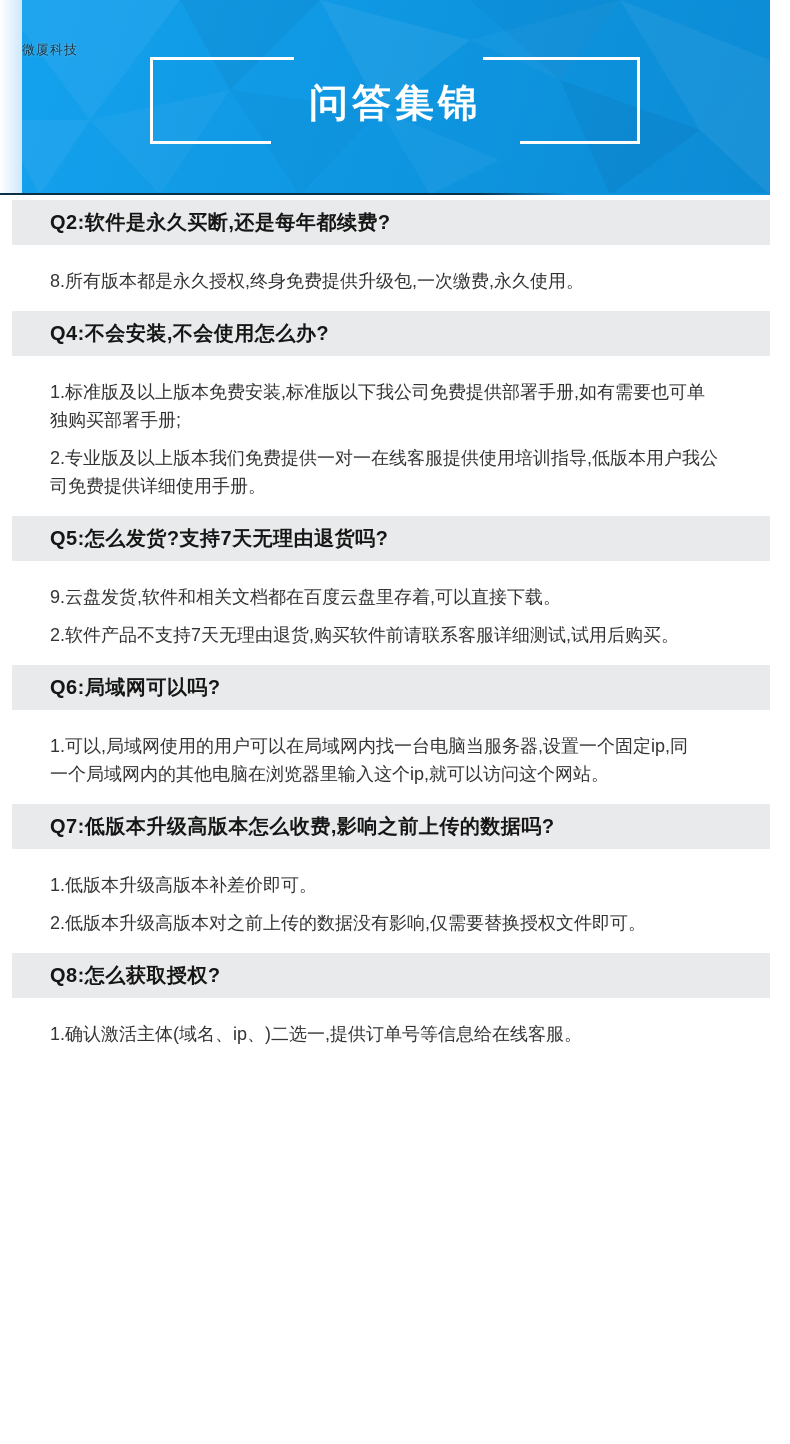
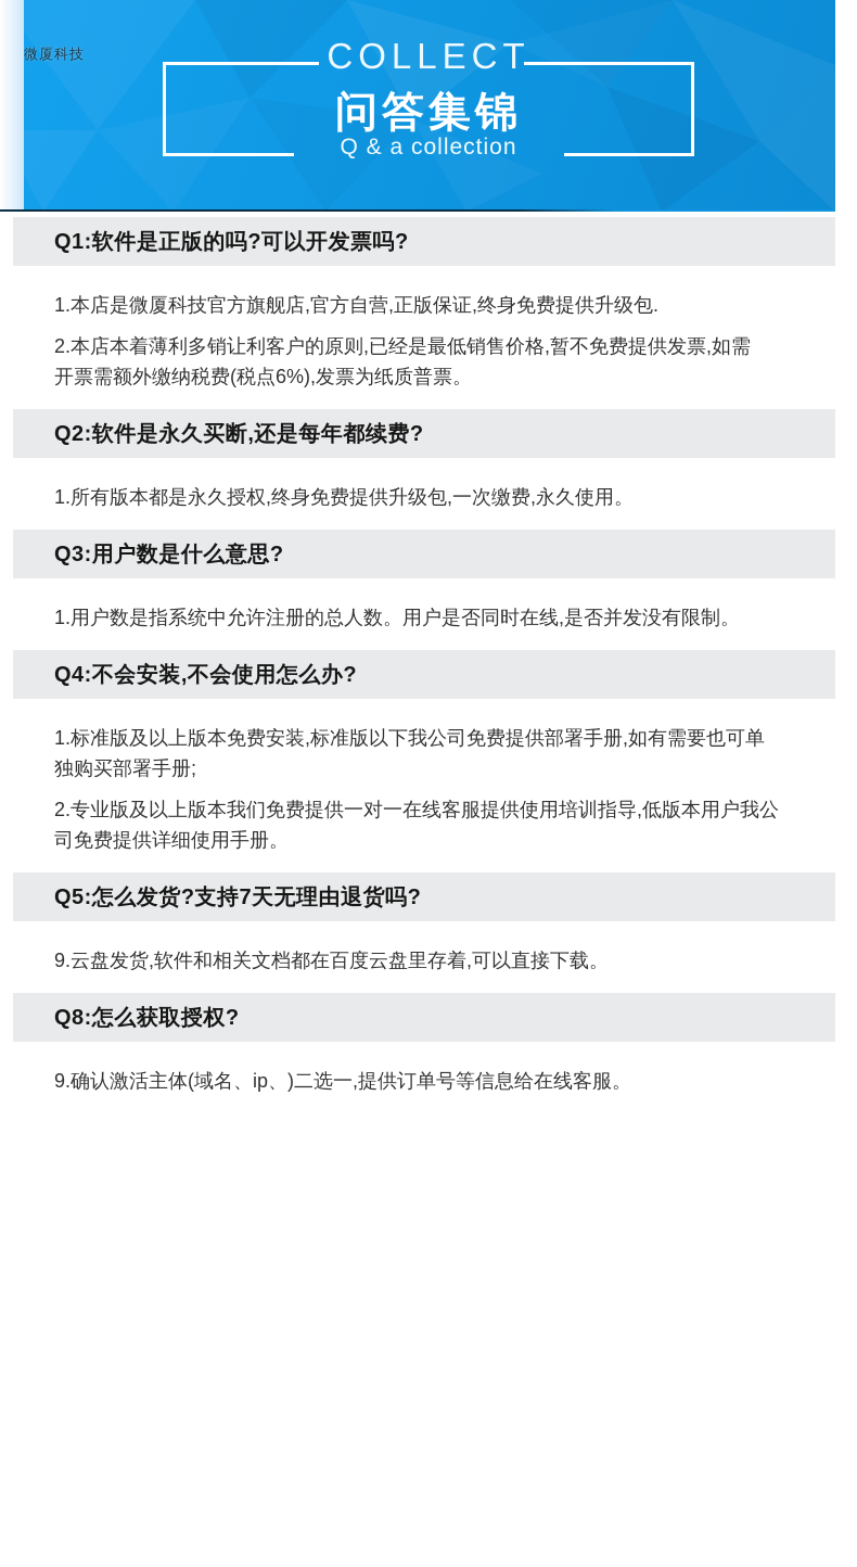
  微厦科技
+ COLLECT
  问答集锦
+ Q & a collection
+ Q1:软件是正版的吗?可以开发票吗?
+ 1.本店是微厦科技官方旗舰店,官方自营,正版保证,终身免费提供升级包.
+ 2.本店本着薄利多销让利客户的原则,已经是最低销售价格,暂不免费提供发票,如需
+ 开票需额外缴纳税费(税点6%),发票为纸质普票。
  Q2:软件是永久买断,还是每年都续费?
- 8.所有版本都是永久授权,终身免费提供升级包,一次缴费,永久使用。
+ 1.所有版本都是永久授权,终身免费提供升级包,一次缴费,永久使用。
+ Q3:用户数是什么意思?
+ 1.用户数是指系统中允许注册的总人数。用户是否同时在线,是否并发没有限制。
  Q4:不会安装,不会使用怎么办?
  1.标准版及以上版本免费安装,标准版以下我公司免费提供部署手册,如有需要也可单
  独购买部署手册;
  2.专业版及以上版本我们免费提供一对一在线客服提供使用培训指导,低版本用户我公
  司免费提供详细使用手册。
  Q5:怎么发货?支持7天无理由退货吗?
  9.云盘发货,软件和相关文档都在百度云盘里存着,可以直接下载。
- 2.软件产品不支持7天无理由退货,购买软件前请联系客服详细测试,试用后购买。
- Q6:局域网可以吗?
- 1.可以,局域网使用的用户可以在局域网内找一台电脑当服务器,设置一个固定ip,同
- 一个局域网内的其他电脑在浏览器里输入这个ip,就可以访问这个网站。
- Q7:低版本升级高版本怎么收费,影响之前上传的数据吗?
- 1.低版本升级高版本补差价即可。
- 2.低版本升级高版本对之前上传的数据没有影响,仅需要替换授权文件即可。
  Q8:怎么获取授权?
- 1.确认激活主体(域名、ip、)二选一,提供订单号等信息给在线客服。
+ 9.确认激活主体(域名、ip、)二选一,提供订单号等信息给在线客服。
